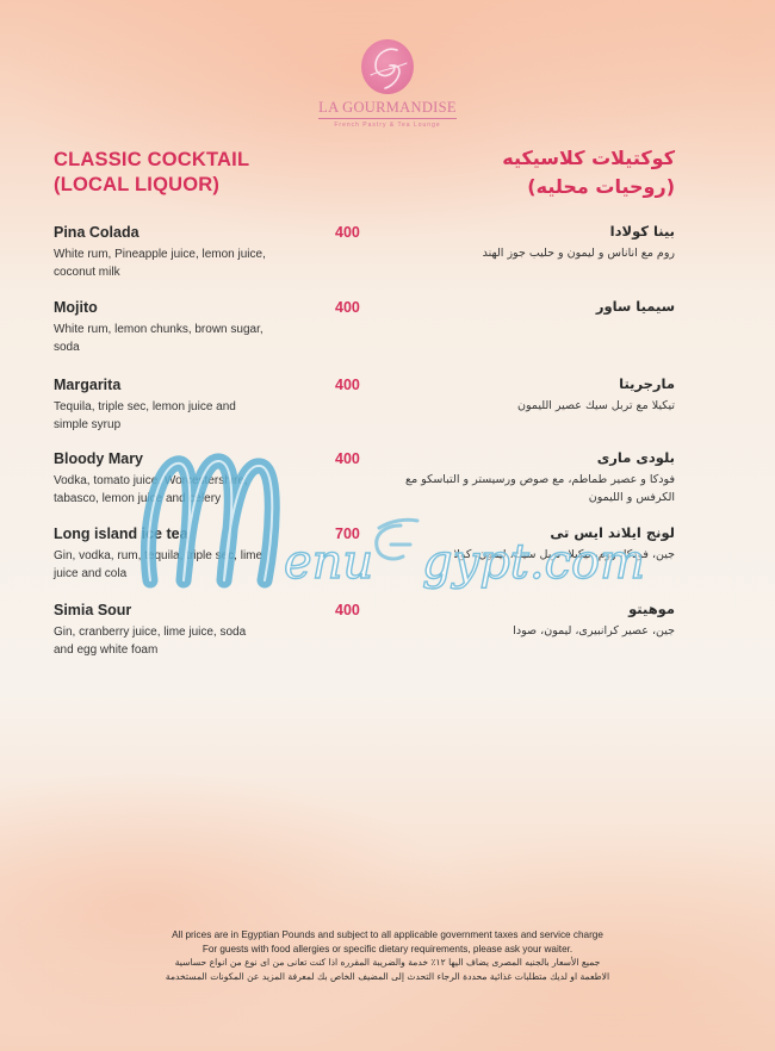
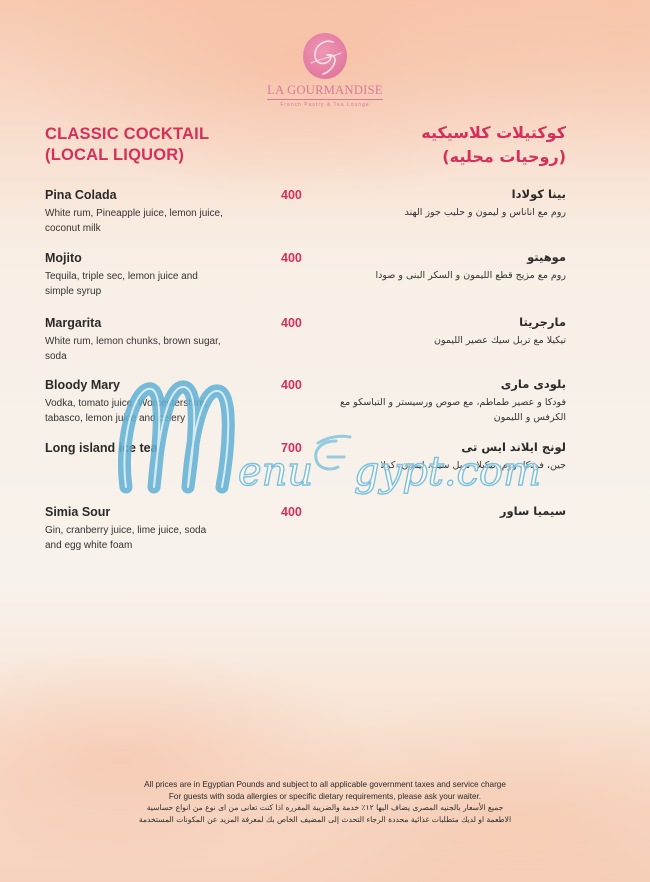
  LA GOURMANDISE
  CLASSIC COCKTAIL
  (LOCAL LIQUOR)
  كوكتيلات كلاسيكيه
  (روحيات محليه)
  Pina Colada
  White rum, Pineapple juice, lemon juice, coconut milk
  400
  بينا كولادا
  روم مع اناناس و ليمون و حليب جوز الهند
  Mojito
- White rum, lemon chunks, brown sugar, soda
+ Tequila, triple sec, lemon juice and simple syrup
  400
- سيميا ساور
+ موهيتو
+ روم مع مزيج قطع الليمون و السكر البنى و صودا
  Margarita
- Tequila, triple sec, lemon juice and simple syrup
+ White rum, lemon chunks, brown sugar, soda
  400
  مارجريتا
  تيكيلا مع تربل سيك عصير الليمون
  Bloody Mary
  Vodka, tomato juice, Worcestershire, tabasco, lemon juice and celery
  400
  بلودى مارى
  فودكا و عصير طماطم، مع صوص ورسيستر و التباسكو مع الكرفس و الليمون
  Long island ice tea
- Gin, vodka, rum, tequila, triple sec, lime juice and cola
  700
  لونج ايلاند ايس تى
  جين، فودكا، روم، تيكيلا، تربل سيك، ليمون، كولا
  Simia Sour
  Gin, cranberry juice, lime juice, soda and egg white foam
  400
- موهيتو
+ سيميا ساور
- جين، عصير كرانبيرى، ليمون، صودا
  enu
  gypt.com
  All prices are in Egyptian Pounds and subject to all applicable government taxes and service charge
- For guests with food allergies or specific dietary requirements, please ask your waiter.
+ For guests with soda allergies or specific dietary requirements, please ask your waiter.
  جميع الأسعار بالجنيه المصرى يضاف اليها ١٢٪ خدمة والضريبة المقرره اذا كنت تعانى من اى نوع من انواع حساسية
  الاطعمة او لديك متطلبات غذائية محددة الرجاء التحدث إلى المضيف الخاص بك لمعرفة المزيد عن المكونات المستخدمة
